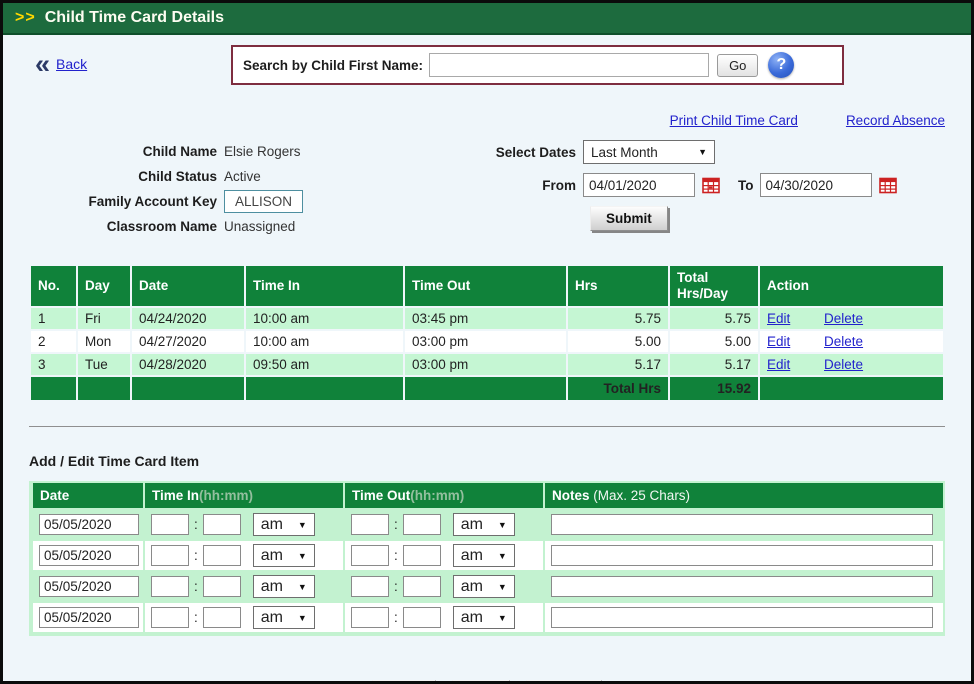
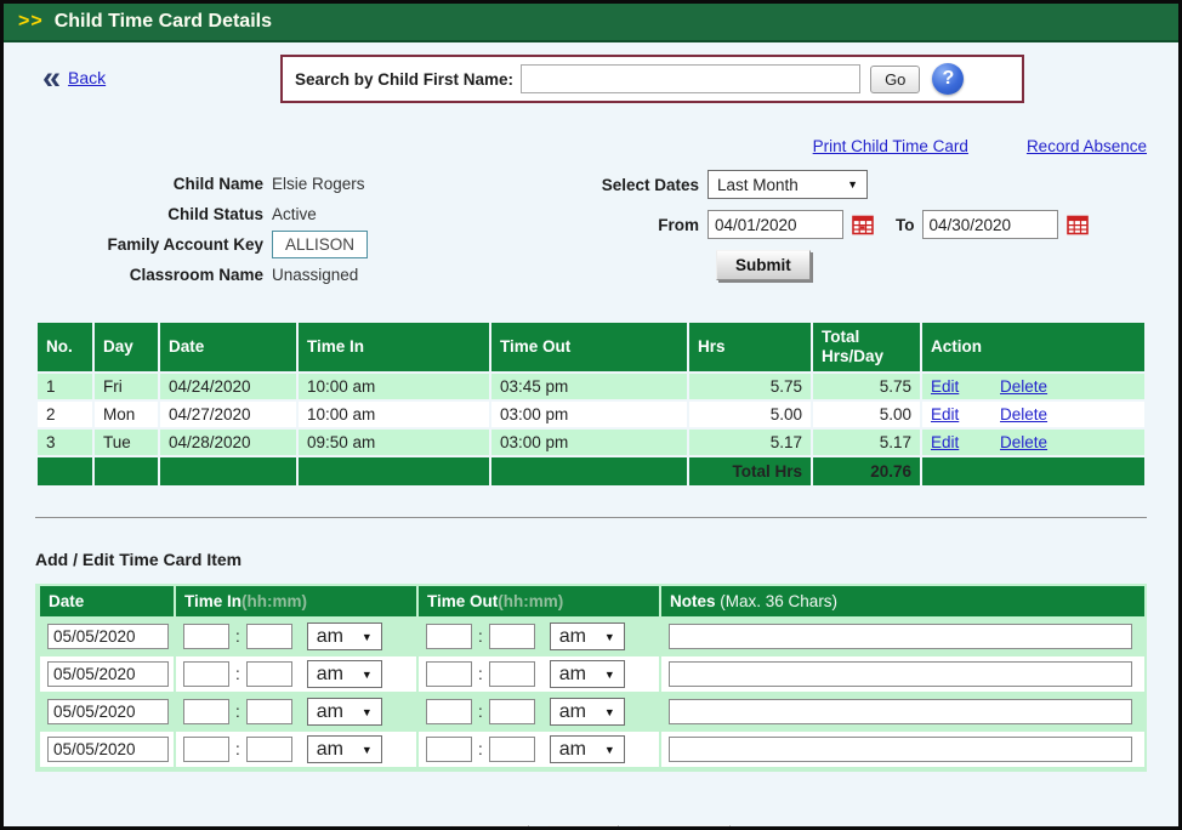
  >>
  Child Time Card Details
  «
  Back
  Search by Child First Name:
  Go
  ?
  Print Child Time Card
  Record Absence
  Child Name
  Elsie Rogers
  Child Status
  Active
  Family Account Key
  ALLISON
  Classroom Name
  Unassigned
  Select Dates
  Last Month
  ▼
  From
  04/01/2020
  To
  04/30/2020
  Submit
  No.	Day	Date	Time In	Time Out	Hrs	Total Hrs/Day	Action
  1	Fri	04/24/2020	10:00 am	03:45 pm	5.75	5.75	Edit Delete
  2	Mon	04/27/2020	10:00 am	03:00 pm	5.00	5.00	Edit Delete
  3	Tue	04/28/2020	09:50 am	03:00 pm	5.17	5.17	Edit Delete
- 					Total Hrs	15.92
+ 					Total Hrs	20.76
  Add / Edit Time Card Item
- Date	Time In(hh:mm)	Time Out(hh:mm)	Notes (Max. 25 Chars)
+ Date	Time In(hh:mm)	Time Out(hh:mm)	Notes (Max. 36 Chars)
  05/05/2020	: am ▼	: am ▼
  05/05/2020	: am ▼	: am ▼
  05/05/2020	: am ▼	: am ▼
  05/05/2020	: am ▼	: am ▼
